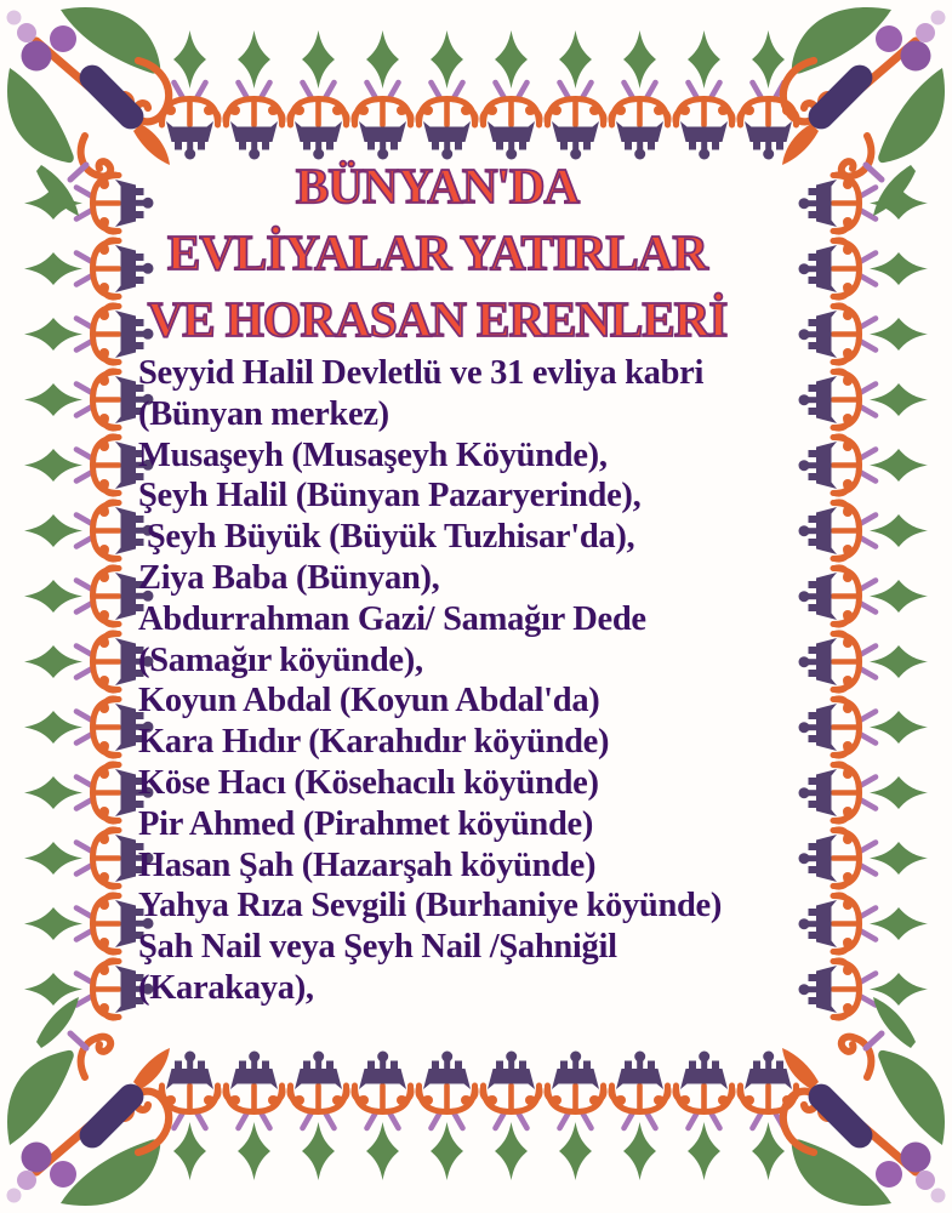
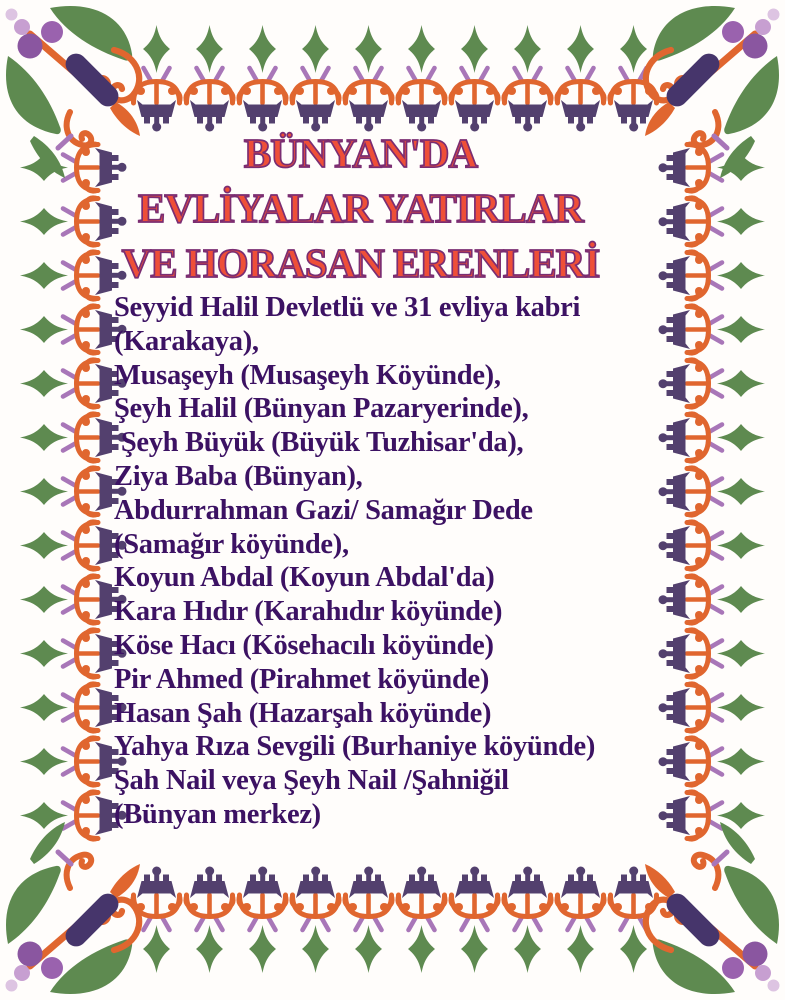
  BÜNYAN'DA
  EVLİYALAR YATIRLAR
  VE HORASAN ERENLERİ
  Seyyid Halil Devletlü ve 31 evliya kabri
- (Bünyan merkez)
+ (Karakaya),
  Musaşeyh (Musaşeyh Köyünde),
  Şeyh Halil (Bünyan Pazaryerinde),
  Şeyh Büyük (Büyük Tuzhisar'da),
  Ziya Baba (Bünyan),
  Abdurrahman Gazi/ Samağır Dede
  (Samağır köyünde),
  Koyun Abdal (Koyun Abdal'da)
  Kara Hıdır (Karahıdır köyünde)
  Köse Hacı (Kösehacılı köyünde)
  Pir Ahmed (Pirahmet köyünde)
  Hasan Şah (Hazarşah köyünde)
  Yahya Rıza Sevgili (Burhaniye köyünde)
  Şah Nail veya Şeyh Nail /Şahniğil
- (Karakaya),
+ (Bünyan merkez)
